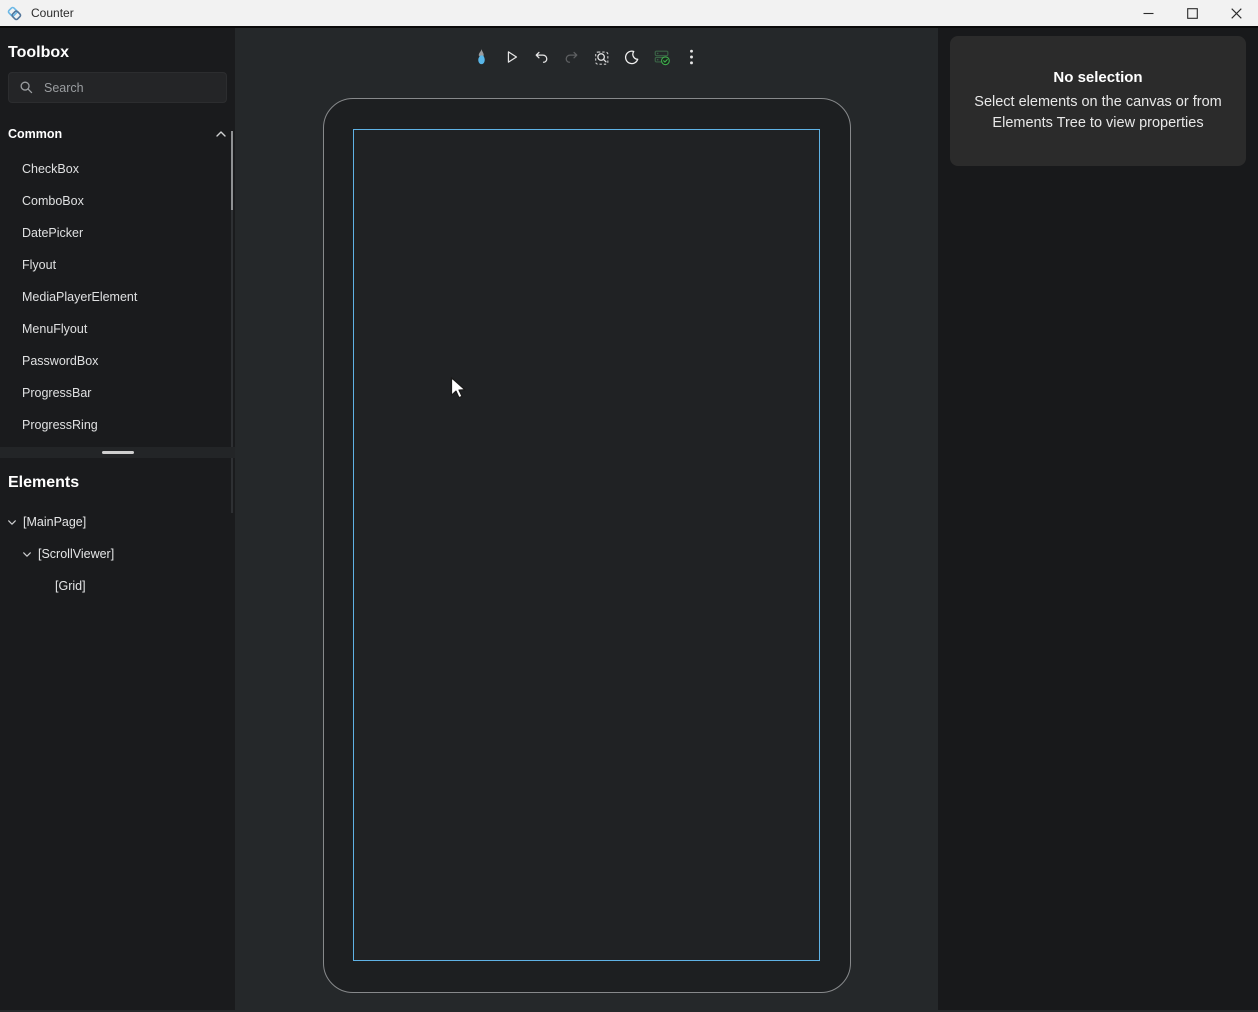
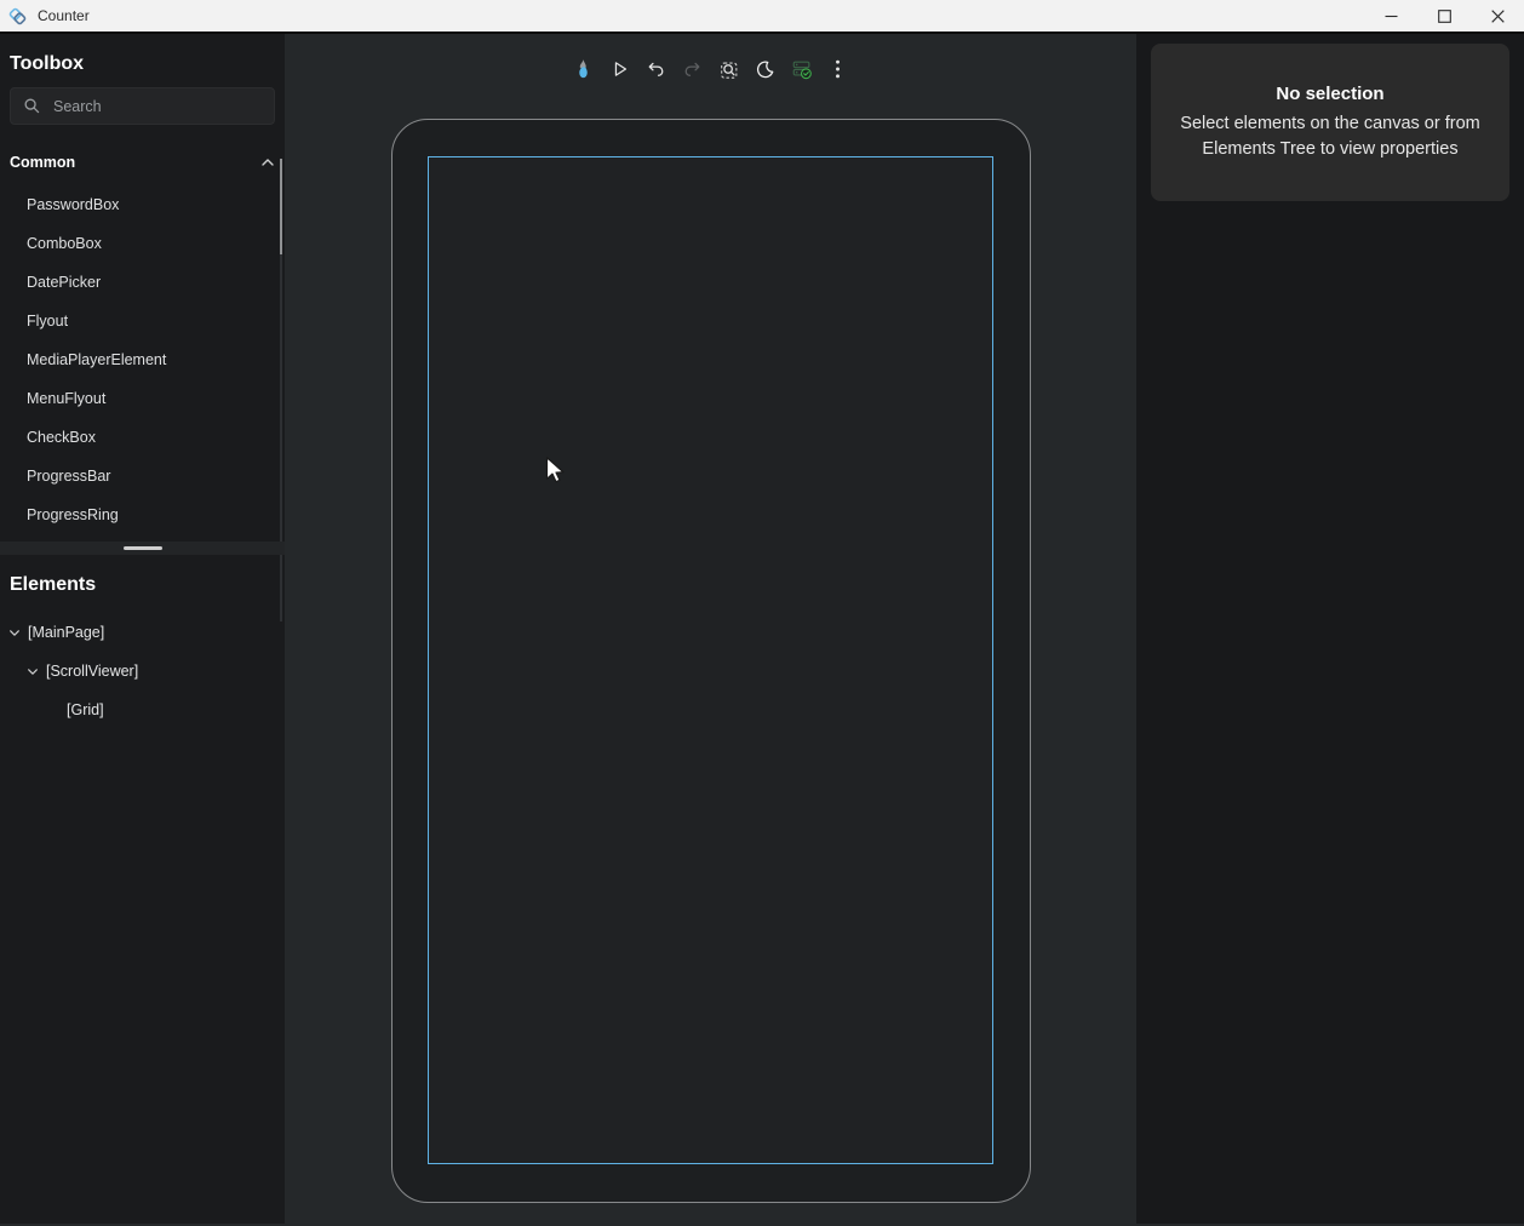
  Counter
  Toolbox
  Search
  Common
- CheckBox
+ PasswordBox
  ComboBox
  DatePicker
  Flyout
  MediaPlayerElement
  MenuFlyout
- PasswordBox
+ CheckBox
  ProgressBar
  ProgressRing
  Elements
  [MainPage]
  [ScrollViewer]
  [Grid]
  No selection
  Select elements on the canvas or from Elements Tree to view properties
